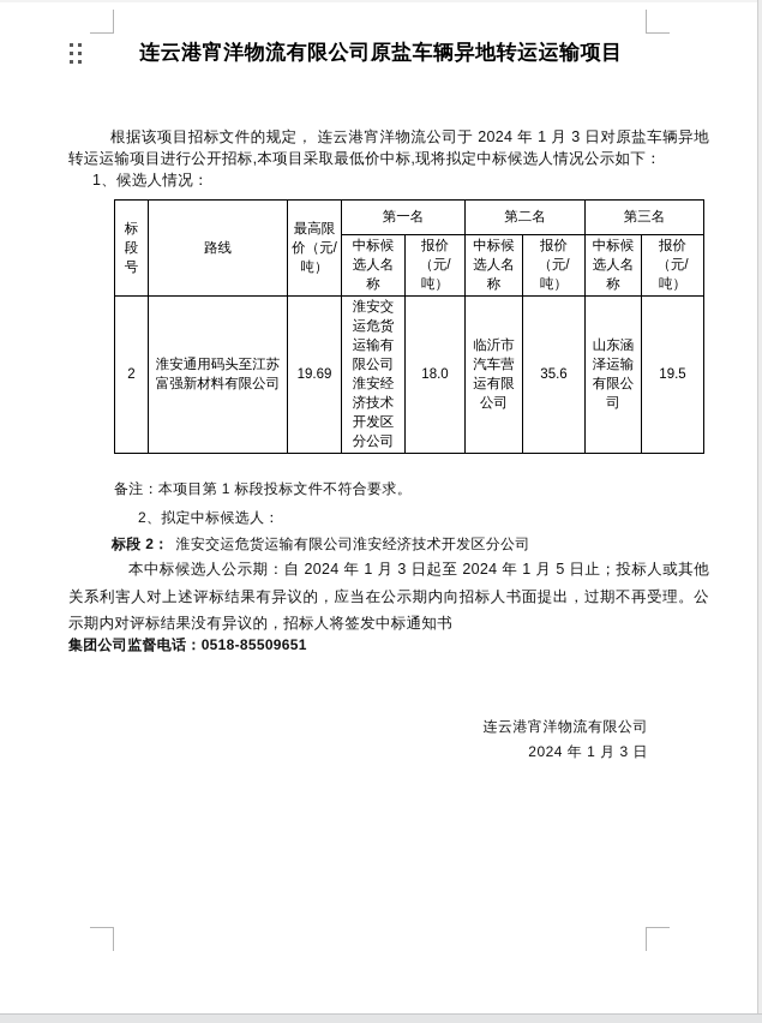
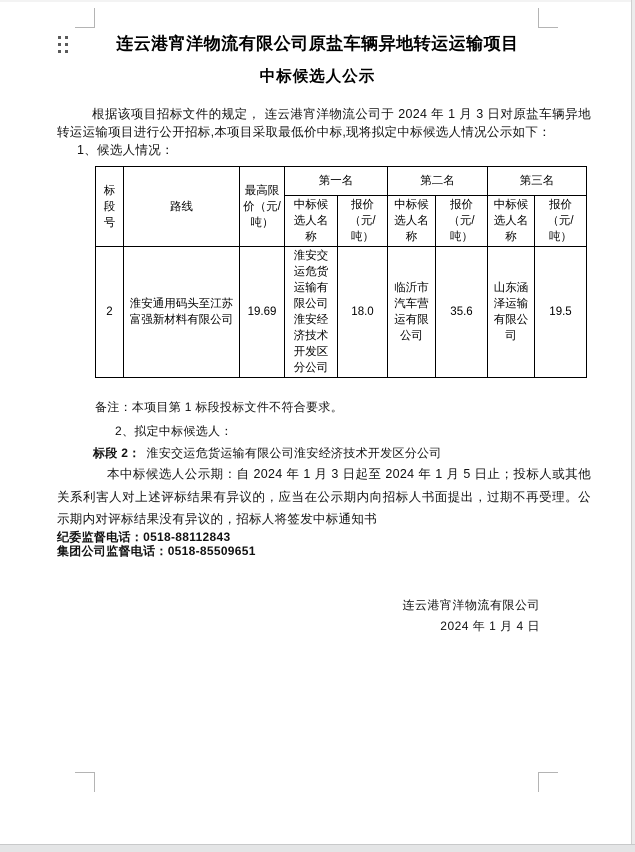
  连云港宵洋物流有限公司原盐车辆异地转运运输项目
+ 中标候选人公示
  根据该项目招标文件的规定， 连云港宵洋物流公司于 2024 年 1 月 3 日对原盐车辆异地转运运输项目进行公开招标,本项目采取最低价中标,现将拟定中标候选人情况公示如下：
  1、候选人情况：
  标 段 号	路线	最高限 价（元/ 吨）	第一名	第二名	第三名
  中标候 选人名 称	报价 （元/ 吨）	中标候 选人名 称	报价 （元/ 吨）	中标候 选人名 称	报价 （元/ 吨）
  2	淮安通用码头至江苏 富强新材料有限公司	19.69	淮安交 运危货 运输有 限公司 淮安经 济技术 开发区 分公司	18.0	临沂市 汽车营 运有限 公司	35.6	山东涵 泽运输 有限公 司	19.5
  备注：本项目第 1 标段投标文件不符合要求。
  2、拟定中标候选人：
  标段 2： 淮安交运危货运输有限公司淮安经济技术开发区分公司
  本中标候选人公示期：自 2024 年 1 月 3 日起至 2024 年 1 月 5 日止；投标人或其他关系利害人对上述评标结果有异议的，应当在公示期内向招标人书面提出，过期不再受理。公示期内对评标结果没有异议的，招标人将签发中标通知书
+ 纪委监督电话：0518-88112843
  集团公司监督电话：0518-85509651
  连云港宵洋物流有限公司
- 2024 年 1 月 3 日
+ 2024 年 1 月 4 日
